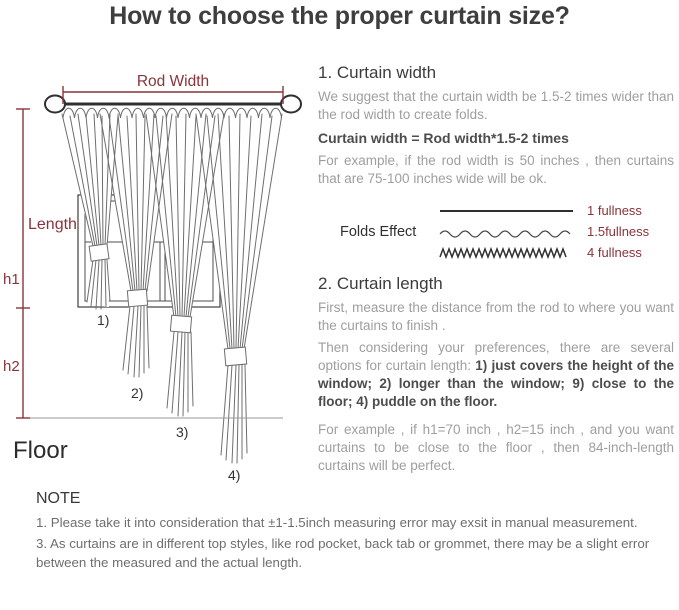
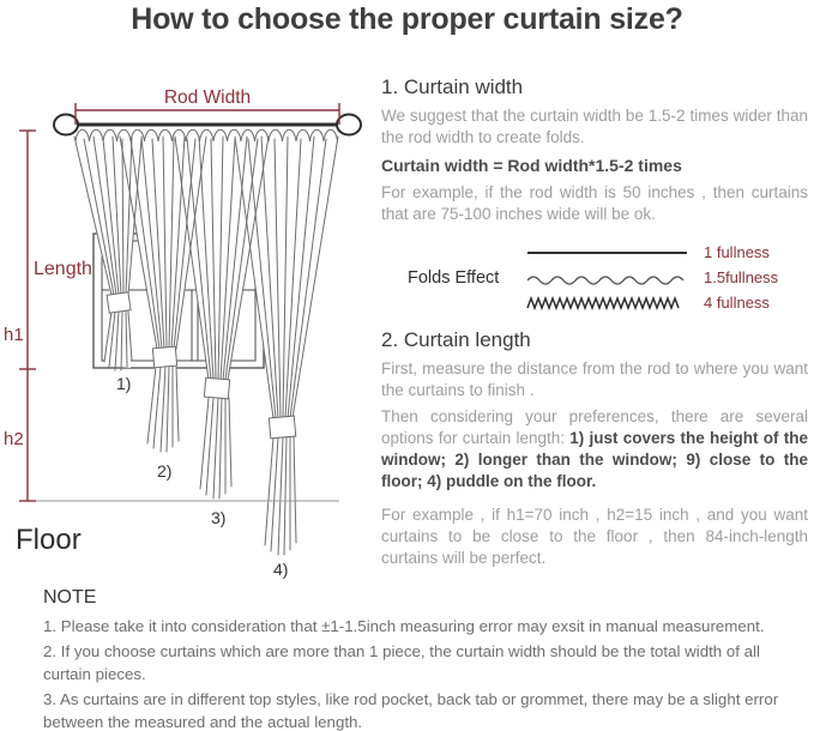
  How to choose the proper curtain size?
  Rod Width
  Length
  h1
  h2
  Floor
  1)
  2)
  3)
  4)
  1. Curtain width
  We suggest that the curtain width be 1.5-2 times wider than the rod width to create folds.
  Curtain width = Rod width*1.5-2 times
  For example, if the rod width is 50 inches , then curtains that are 75-100 inches wide will be ok.
  Folds Effect
  1 fullness
  1.5fullness
  4 fullness
  2. Curtain length
  First, measure the distance from the rod to where you want the curtains to finish .
  Then considering your preferences, there are several options for curtain length: 1) just covers the height of the window; 2) longer than the window; 9) close to the floor; 4) puddle on the floor.
  For example , if h1=70 inch , h2=15 inch , and you want curtains to be close to the floor , then 84-inch-length curtains will be perfect.
  NOTE
  1. Please take it into consideration that ±1-1.5inch measuring error may exsit in manual measurement.
+ 2. If you choose curtains which are more than 1 piece, the curtain width should be the total width of all curtain pieces.
  3. As curtains are in different top styles, like rod pocket, back tab or grommet, there may be a slight error between the measured and the actual length.
